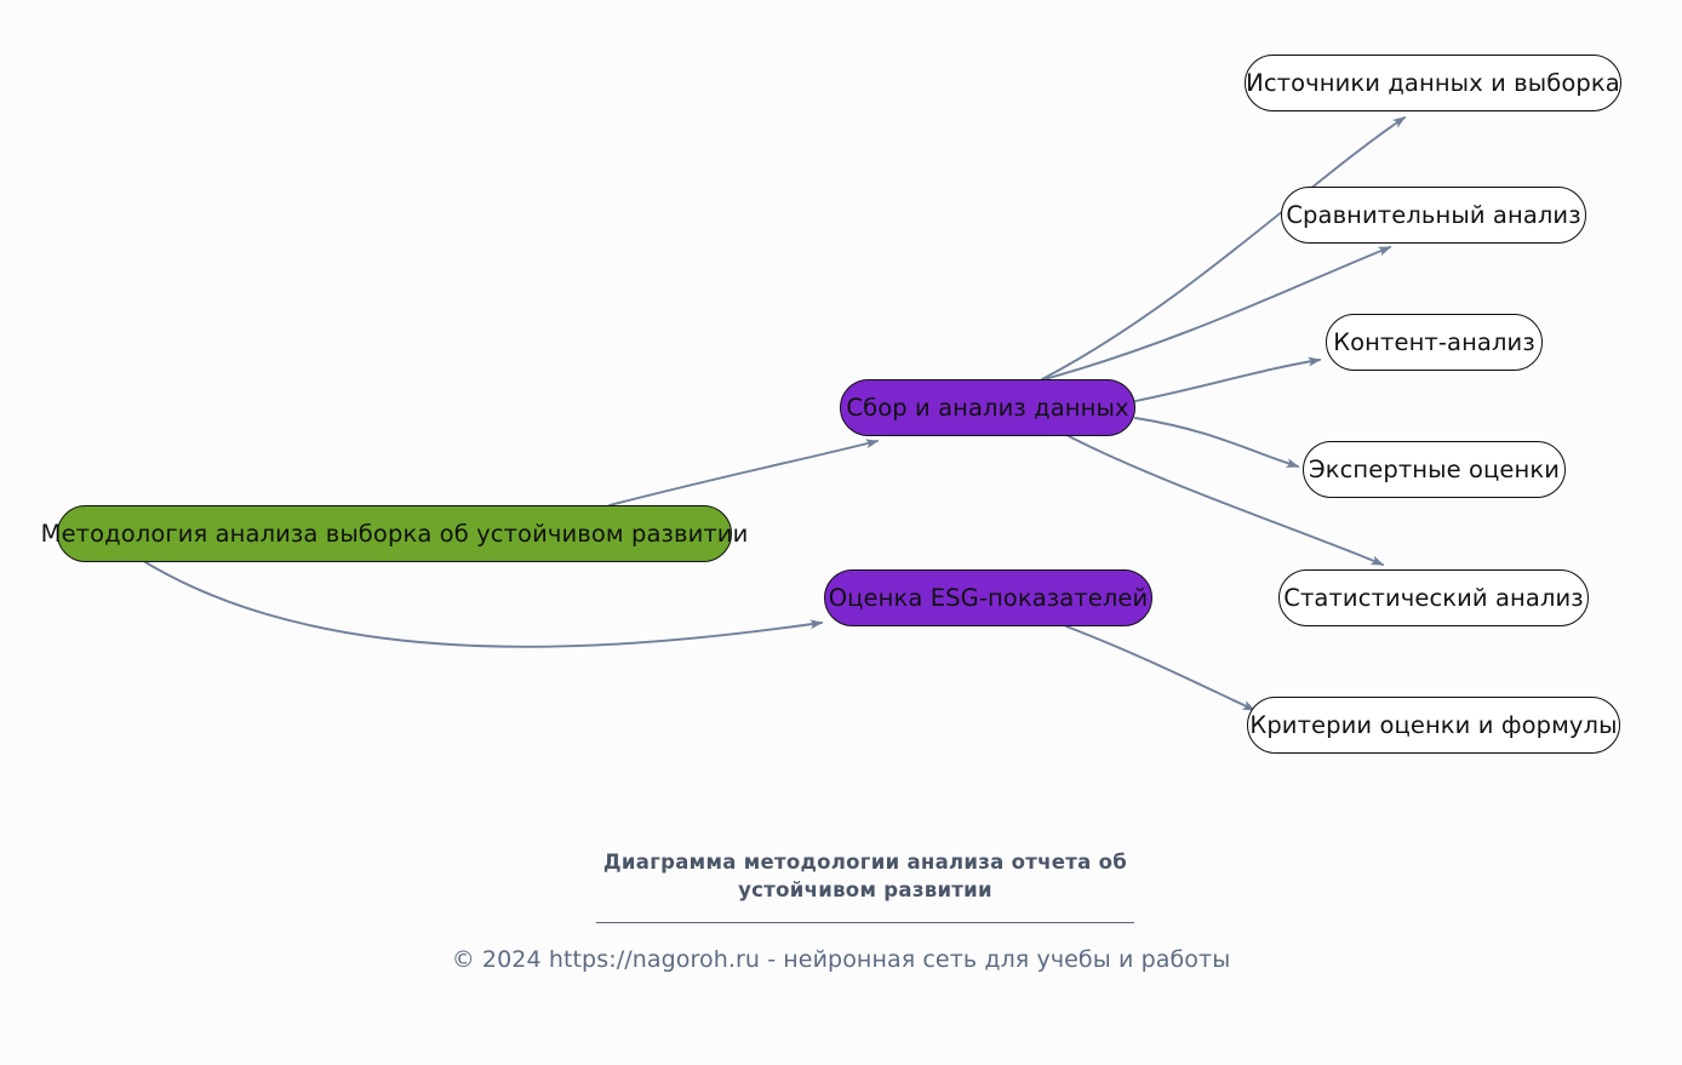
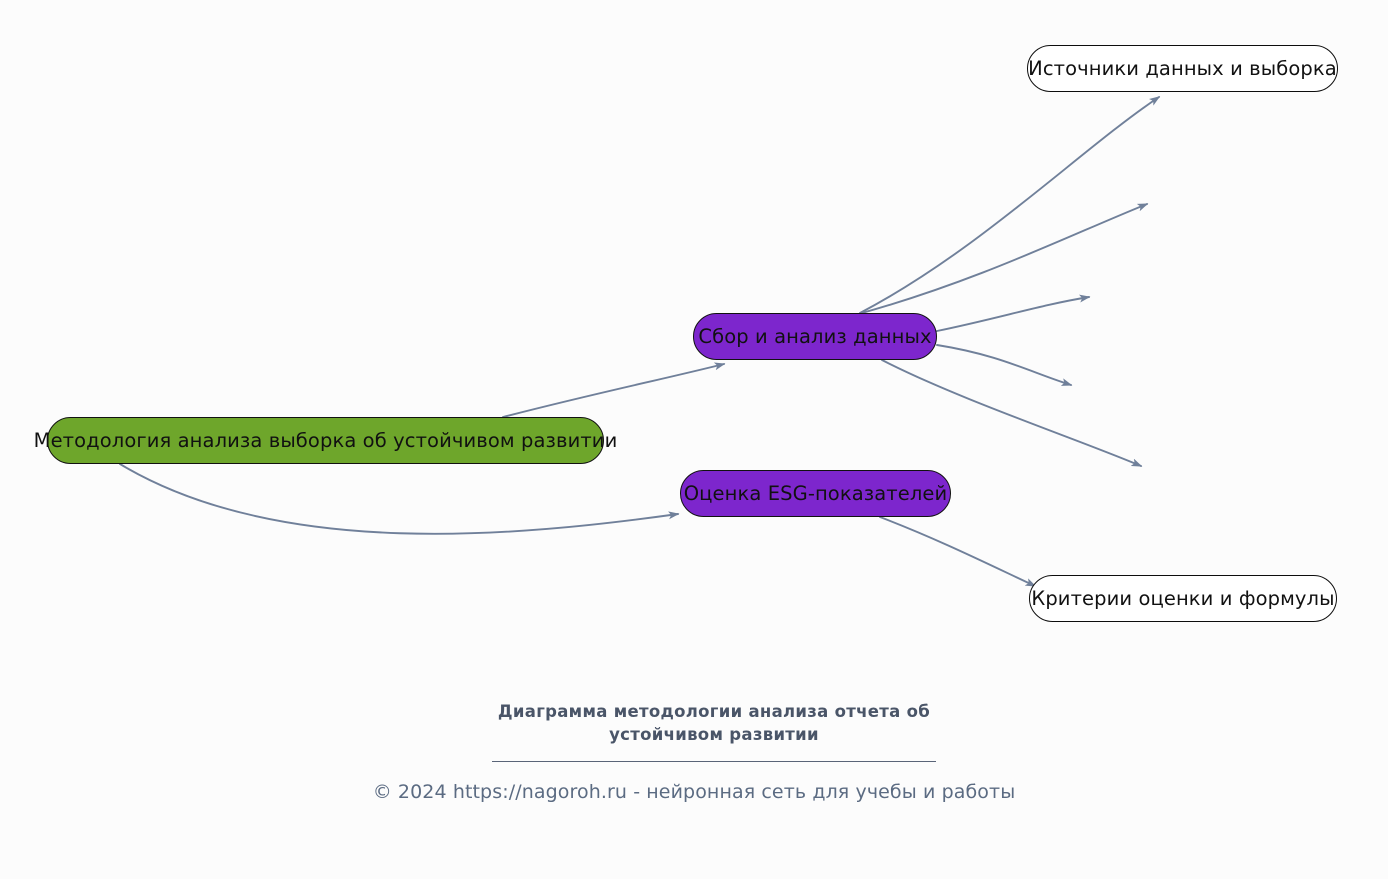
  Методология анализа выборка об устойчивом развитии
  Сбор и анализ данных
  Оценка ESG-показателей
  Источники данных и выборка
- Сравнительный анализ
- Контент-анализ
- Экспертные оценки
- Статистический анализ
  Критерии оценки и формулы
  Диаграмма методологии анализа отчета об устойчивом развитии
  © 2024 https://nagoroh.ru - нейронная сеть для учебы и работы
